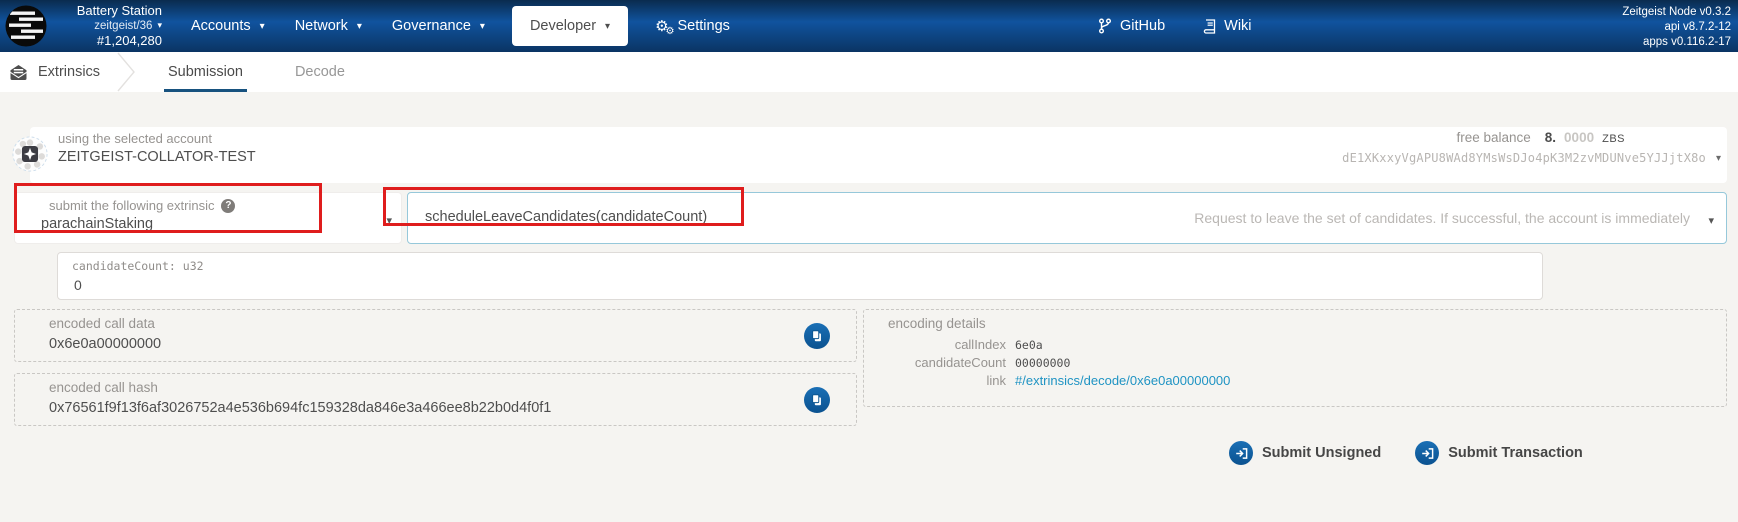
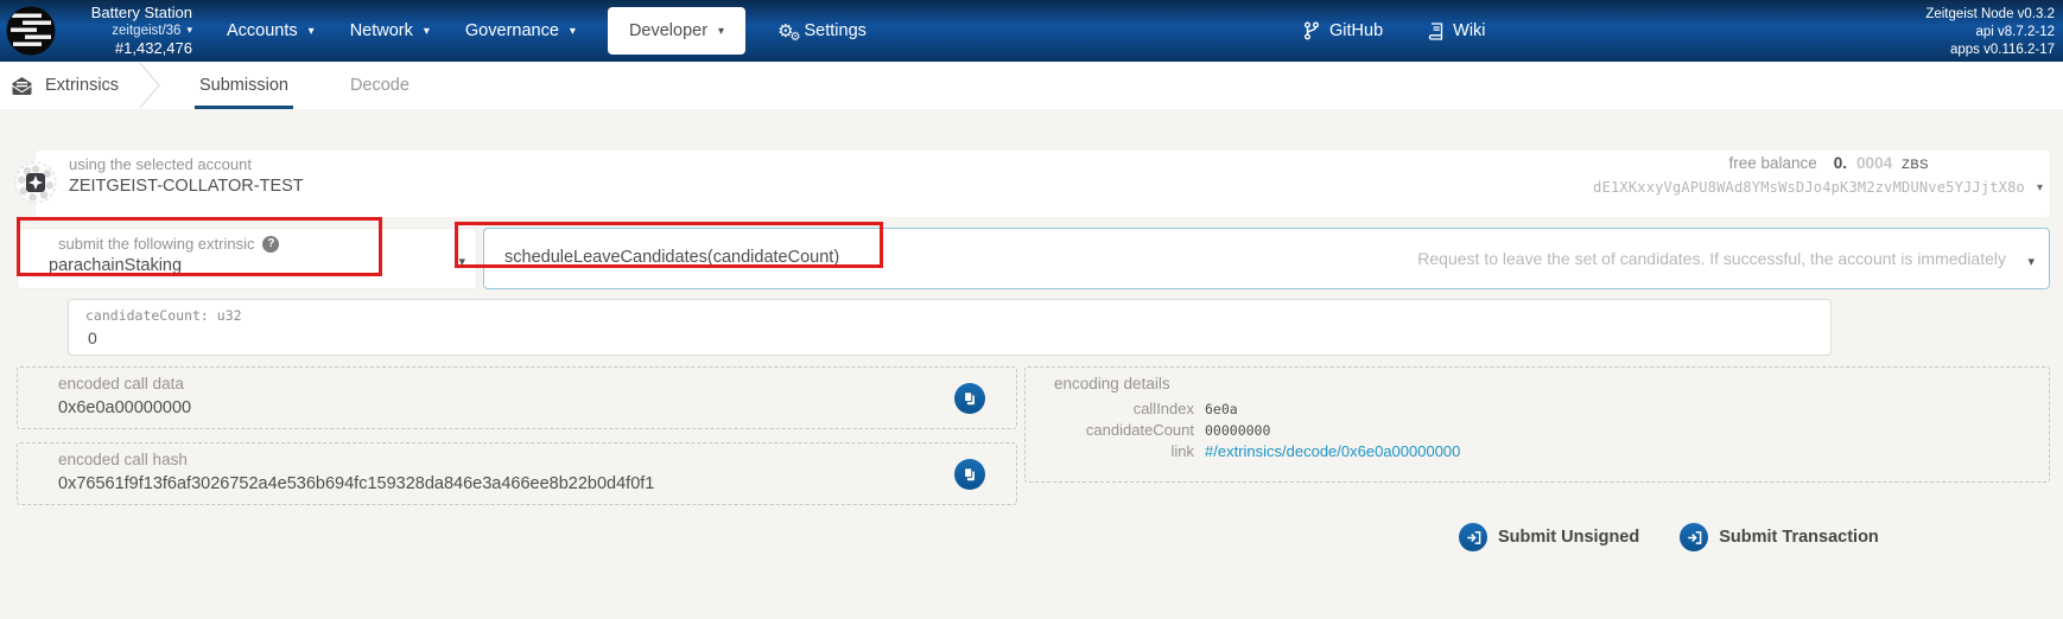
  Battery Station
  zeitgeist/36
  ▾
- #1,204,280
+ #1,432,476
  Accounts
  ▾
  Network
  ▾
  Governance
  ▾
  Developer
  ▾
  ⚙
  ⚙
  Settings
  GitHub
  Wiki
  Zeitgeist Node v0.3.2
  api v8.7.2-12
  apps v0.116.2-17
  Extrinsics
  Submission
  Decode
  using the selected account
  ZEITGEIST-COLLATOR-TEST
  free balance
- 8.
+ 0.
- 0000
+ 0004
  ZBS
  dE1XKxxyVgAPU8WAd8YMsWsDJo4pK3M2zvMDUNve5YJJjtX8o
  ▾
  submit the following extrinsic
  ?
  parachainStaking
  ▾
  scheduleLeaveCandidates(candidateCount)
  Request to leave the set of candidates. If successful, the account is immediately
  ▾
  candidateCount: u32
  0
  encoded call data
  0x6e0a00000000
  encoding details
  callIndex
  6e0a
  candidateCount
  00000000
  link
  #/extrinsics/decode/0x6e0a00000000
  encoded call hash
  0x76561f9f13f6af3026752a4e536b694fc159328da846e3a466ee8b22b0d4f0f1
  Submit Unsigned
  Submit Transaction
